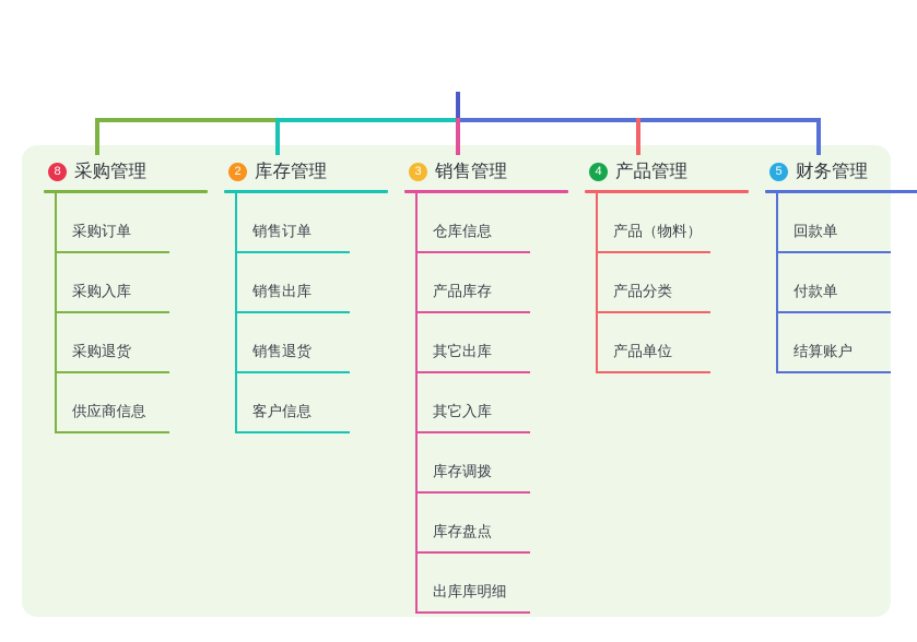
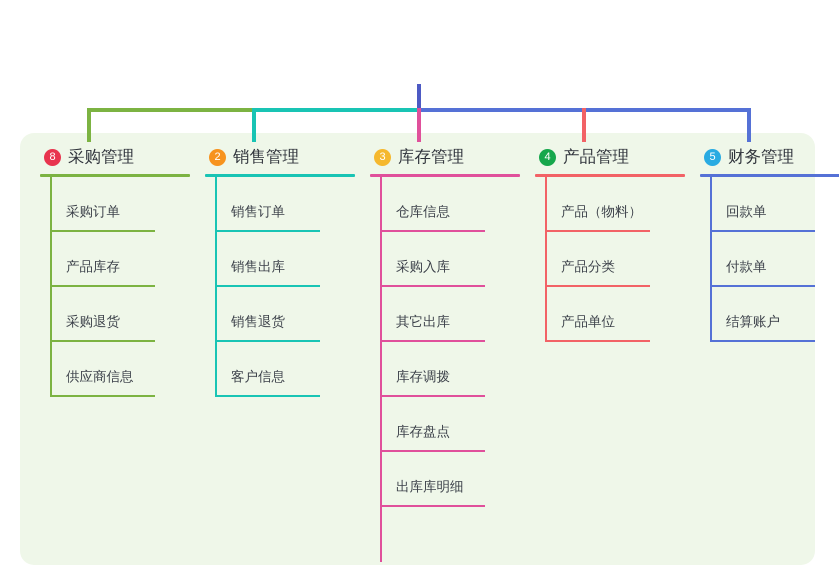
  8
  采购管理
  采购订单
- 采购入库
+ 产品库存
  采购退货
  供应商信息
  2
- 库存管理
+ 销售管理
  销售订单
  销售出库
  销售退货
  客户信息
  3
- 销售管理
+ 库存管理
  仓库信息
- 产品库存
+ 采购入库
  其它出库
- 其它入库
  库存调拨
  库存盘点
  出库库明细
  4
  产品管理
  产品（物料）
  产品分类
  产品单位
  5
  财务管理
  回款单
  付款单
  结算账户
